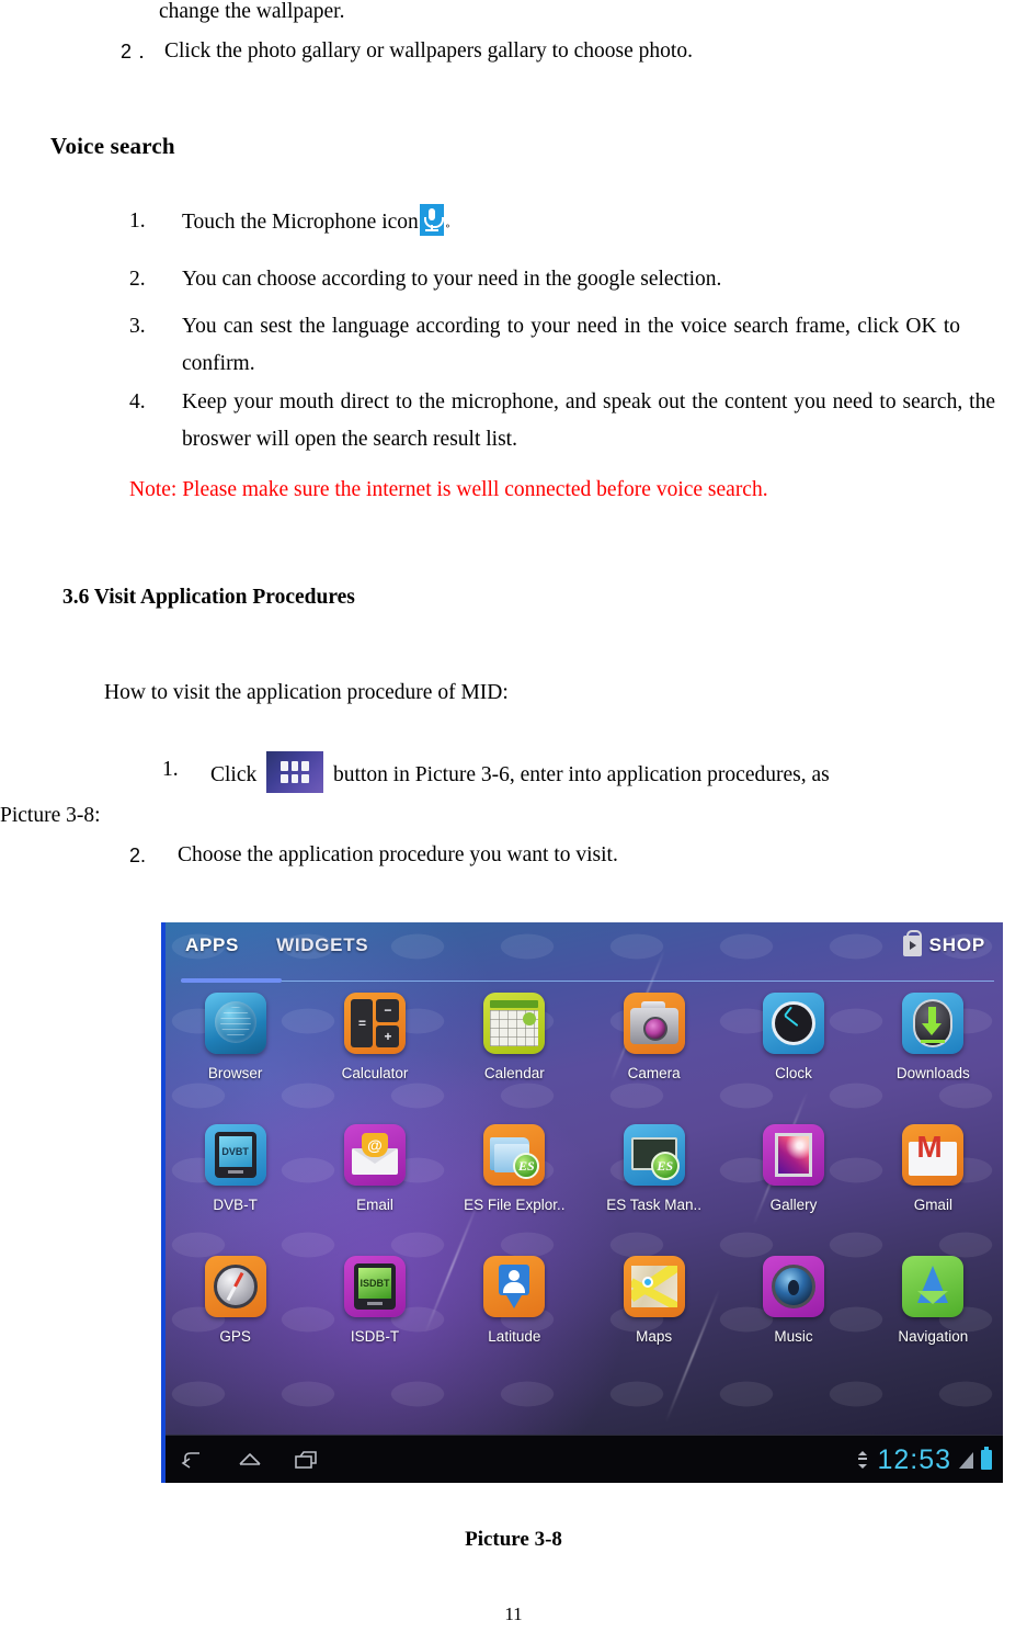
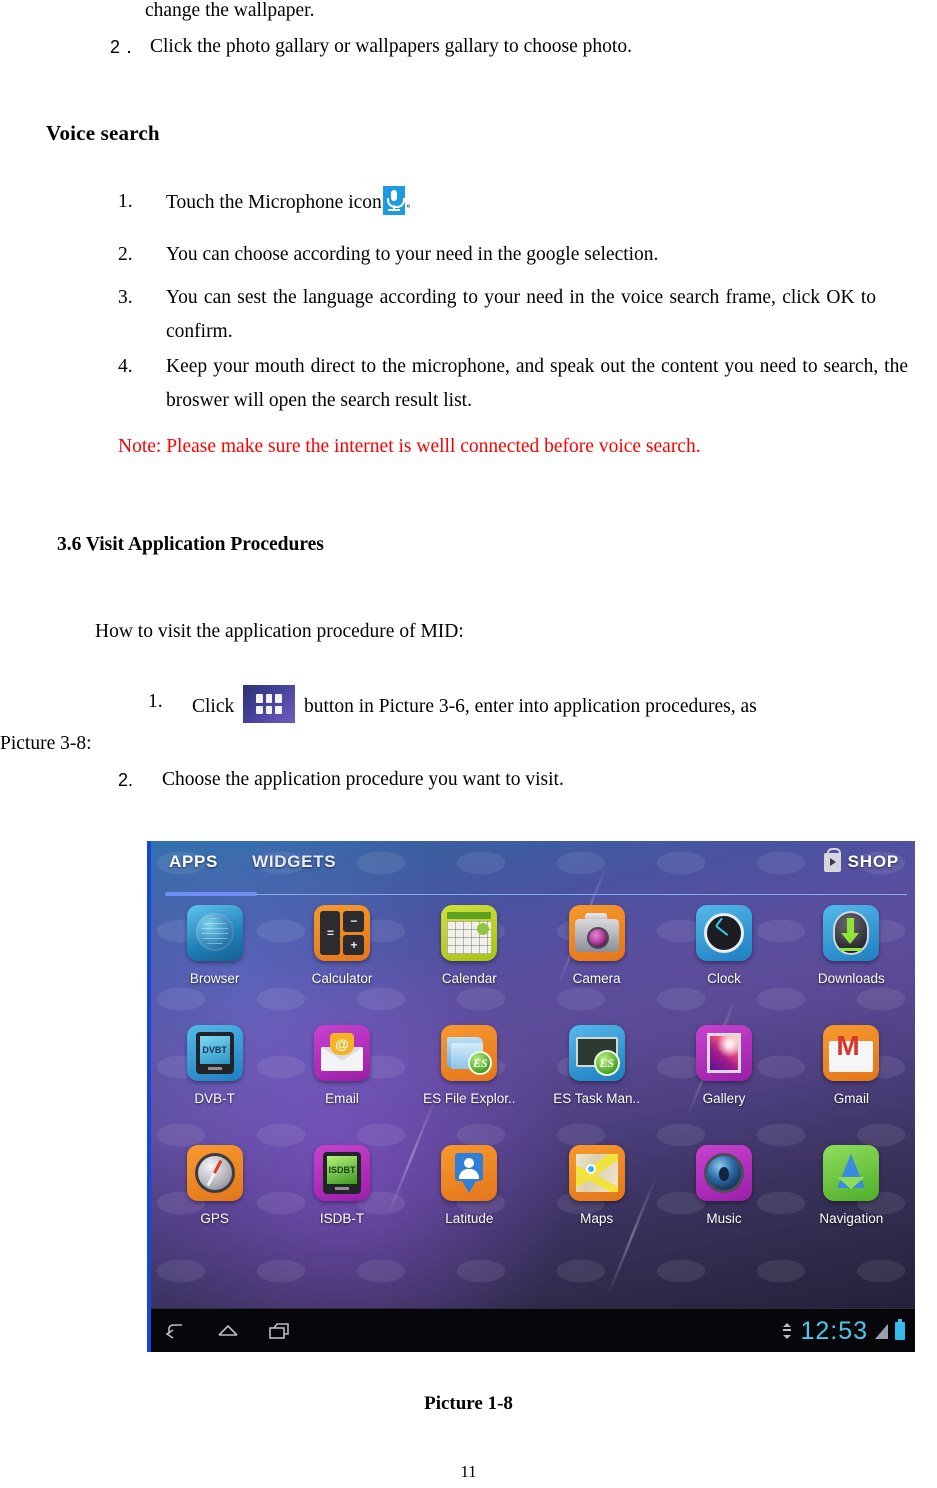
  change the wallpaper.
  2．
  Click the photo gallary or wallpapers gallary to choose photo.
  Voice search
  1.
  Touch the Microphone icon 。
  2.
  You can choose according to your need in the google selection.
  3.
  You can sest the language according to your need in the voice search frame, click OK to confirm.
  4.
  Keep your mouth direct to the microphone, and speak out the content you need to search, the broswer will open the search result list.
  Note: Please make sure the internet is welll connected before voice search.
  3.6 Visit Application Procedures
  How to visit the application procedure of MID:
  1.
  Click button in Picture 3-6, enter into application procedures, as
  Picture 3-8:
  2.
  Choose the application procedure you want to visit.
  APPS
  WIDGETS
  SHOP
  Browser
  −
  =
  +
  Calculator
  Calendar
  Camera
  Clock
  Downloads
  DVBT
  DVB-T
  @
  Email
  ES
  ES File Explor..
  ES
  ES Task Man..
  Gallery
  M
  Gmail
  GPS
  ISDBT
  ISDB-T
  Latitude
  Maps
  Music
  Navigation
  12:53
- Picture 3-8
+ Picture 1-8
  11
